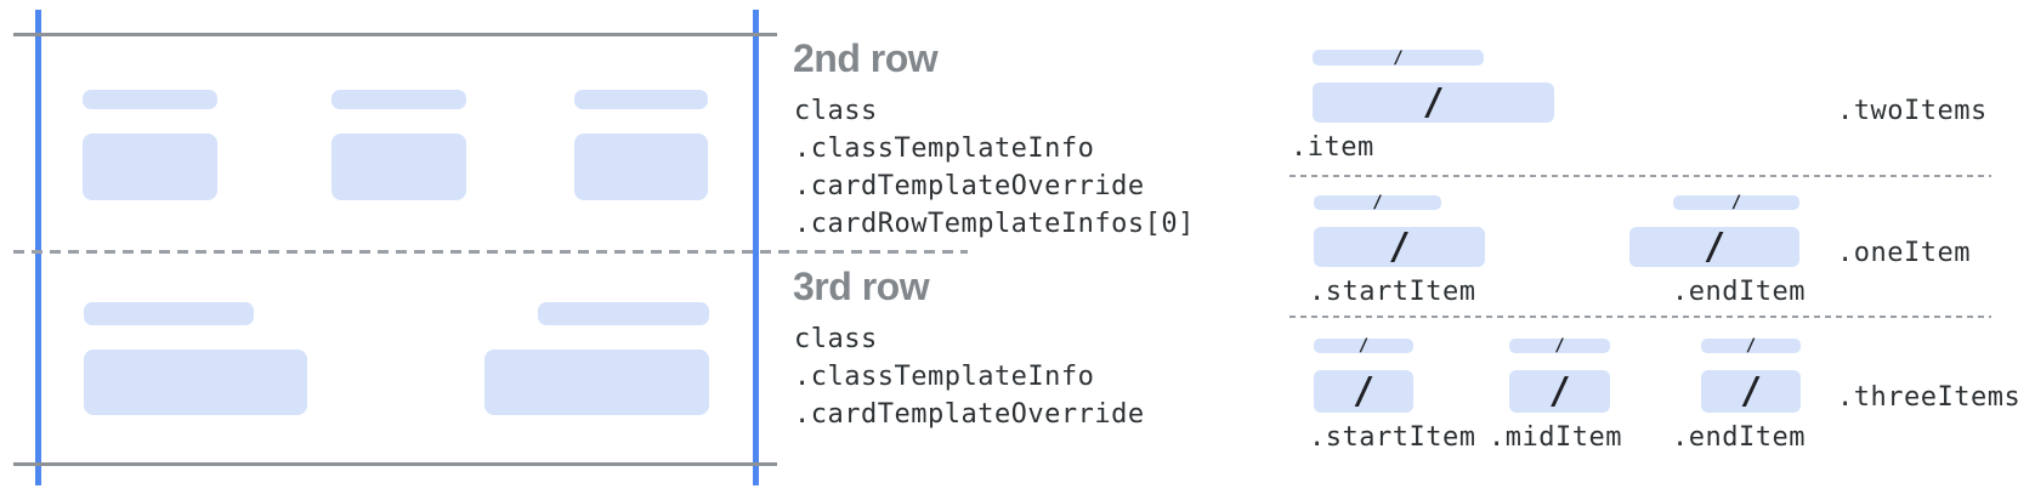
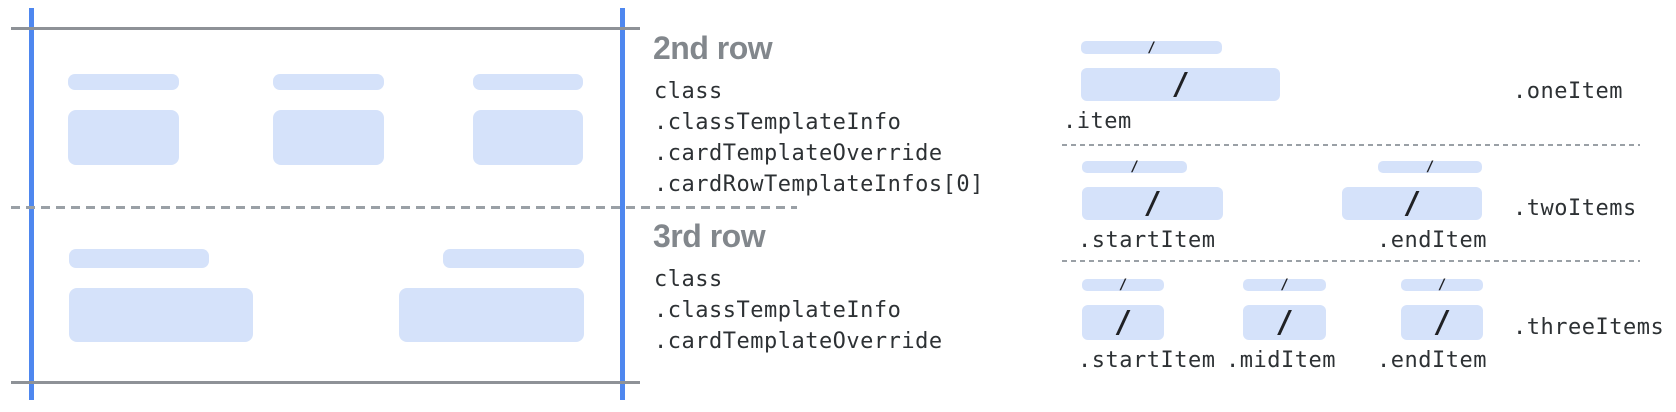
  2nd row
  class
  .classTemplateInfo
  .cardTemplateOverride
  .cardRowTemplateInfos[0]
  3rd row
  class
  .classTemplateInfo
  .cardTemplateOverride
  /
  /
  .item
- .twoItems
+ .oneItem
  /
  /
  /
  /
  .startItem
  .endItem
- .oneItem
+ .twoItems
  /
  /
  /
  /
  /
  /
  .startItem
  .midItem
  .endItem
  .threeItems
